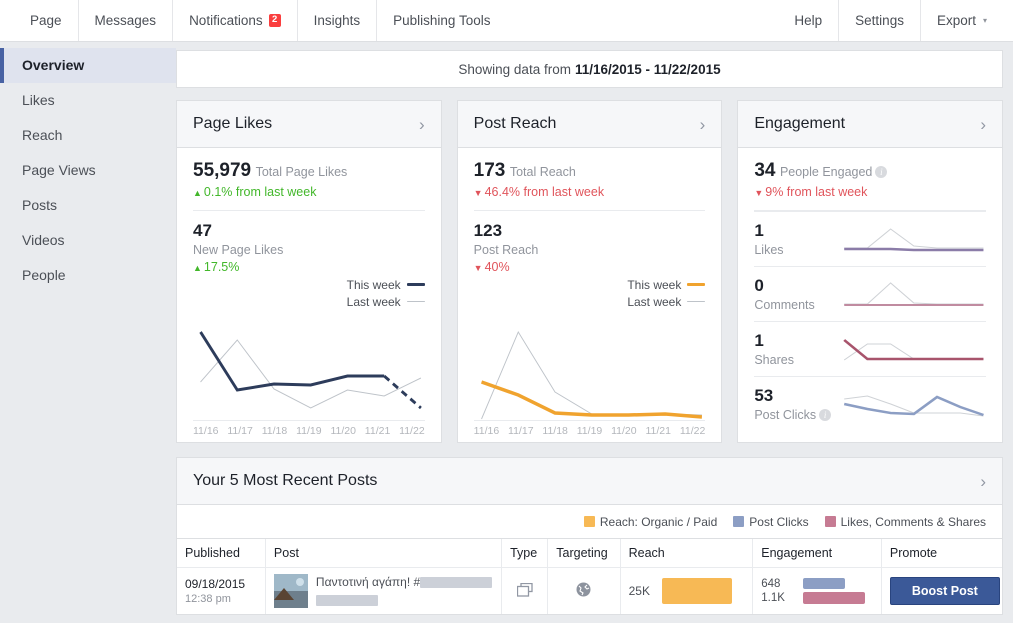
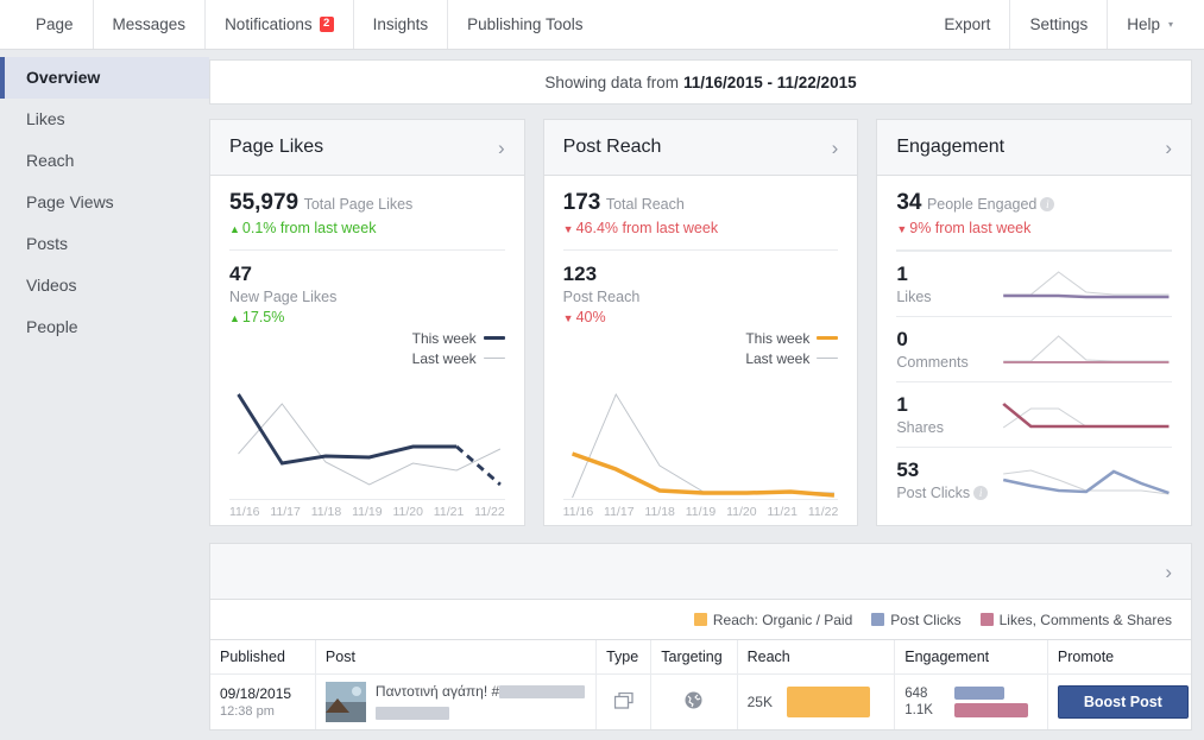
  Page
  Messages
  Notifications
  2
  Insights
  Publishing Tools
- Help
+ Export
  Settings
- Export
+ Help
  ▾
  Overview
  Likes
  Reach
  Page Views
  Posts
  Videos
  People
  Showing data from
  11/16/2015 - 11/22/2015
  Page Likes
  ›
  55,979 Total Page Likes
  ▲ 0.1% from last week
  47
  New Page Likes
  ▲ 17.5%
  This week
  Last week
  11/16
  11/17
  11/18
  11/19
  11/20
  11/21
  11/22
  Post Reach
  ›
  173 Total Reach
  ▼ 46.4% from last week
  123
  Post Reach
  ▼ 40%
  This week
  Last week
  11/16
  11/17
  11/18
  11/19
  11/20
  11/21
  11/22
  Engagement
  ›
  34 People Engaged i
  ▼ 9% from last week
  1
  Likes
  0
  Comments
  1
  Shares
  53
  Post Clicks i
- Your 5 Most Recent Posts
  ›
  Reach: Organic / Paid
  Post Clicks
  Likes, Comments & Shares
  Published	Post	Type	Targeting	Reach	Engagement	Promote
  09/18/2015 12:38 pm	Παντοτινή αγάπη! #			25K	648 1.1K	Boost Post
